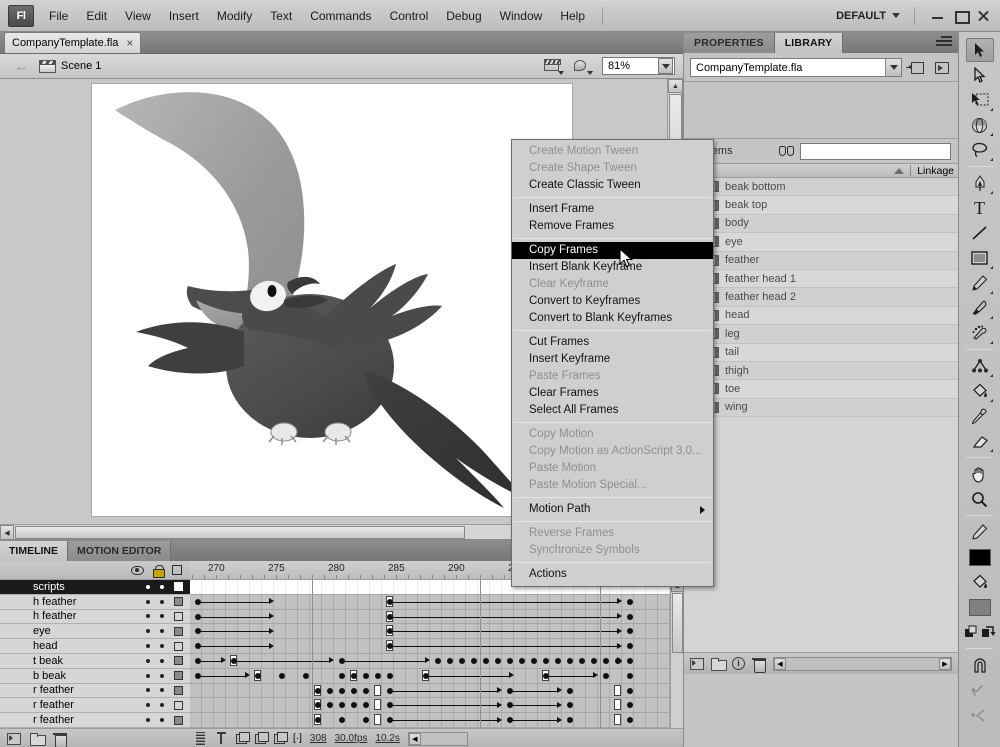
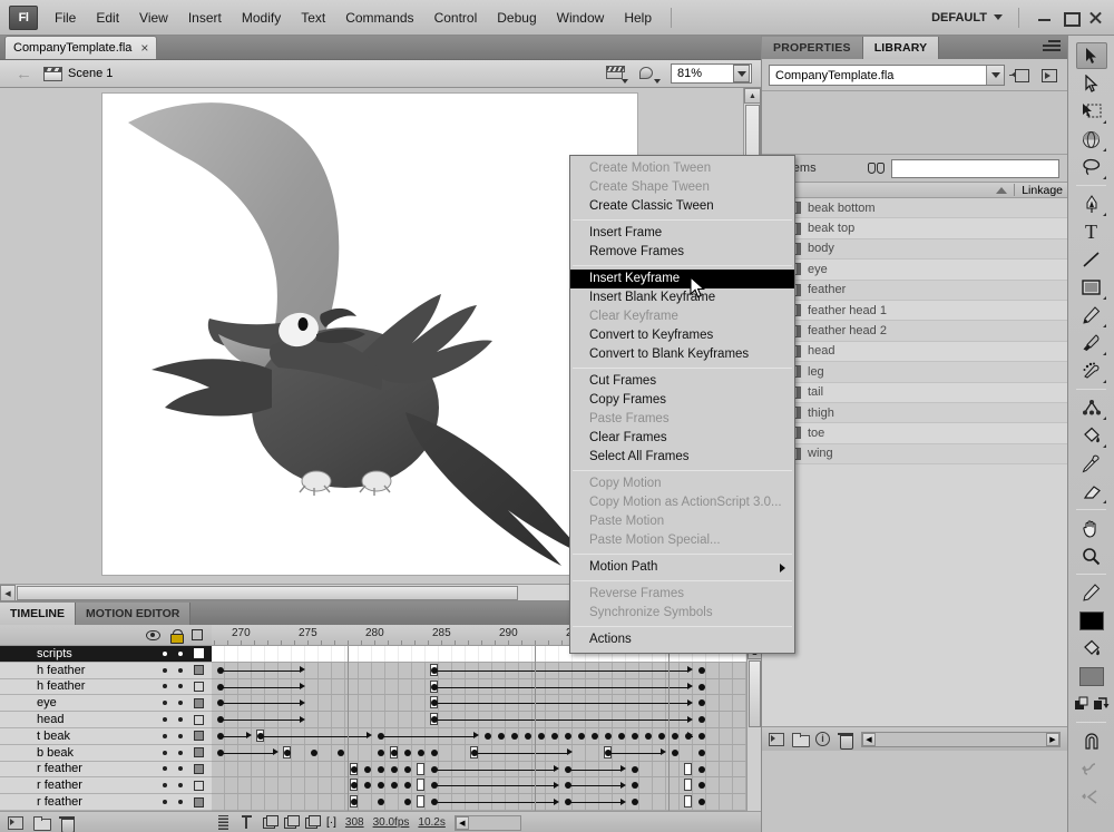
  Fl
  File
  Edit
  View
  Insert
  Modify
  Text
  Commands
  Control
  Debug
  Window
  Help
  DEFAULT
  CompanyTemplate.fla
  ×
  ←
  Scene 1
  81%
  TIMELINE
  MOTION EDITOR
  scripts
  h feather
  h feather
  eye
  head
  t beak
  b beak
  r feather
  r feather
  r feather
  270
  275
  280
  285
  290
  [·]
  308
  30.0fps
  10.2s
  PROPERTIES
  LIBRARY
  CompanyTemplate.fla
  Linkage
  beak bottom
  beak top
  body
  eye
  feather
  feather head 1
  feather head 2
  head
  leg
  tail
  thigh
  toe
  wing
  i
  T
  Create Motion Tween
  Create Shape Tween
  Create Classic Tween
  Insert Frame
  Remove Frames
- Copy Frames
+ Insert Keyframe
  Insert Blank Keyframe
  Clear Keyframe
  Convert to Keyframes
  Convert to Blank Keyframes
  Cut Frames
- Insert Keyframe
+ Copy Frames
  Paste Frames
  Clear Frames
  Select All Frames
  Copy Motion
  Copy Motion as ActionScript 3.0...
  Paste Motion
  Paste Motion Special...
  Motion Path
  Reverse Frames
  Synchronize Symbols
  Actions
